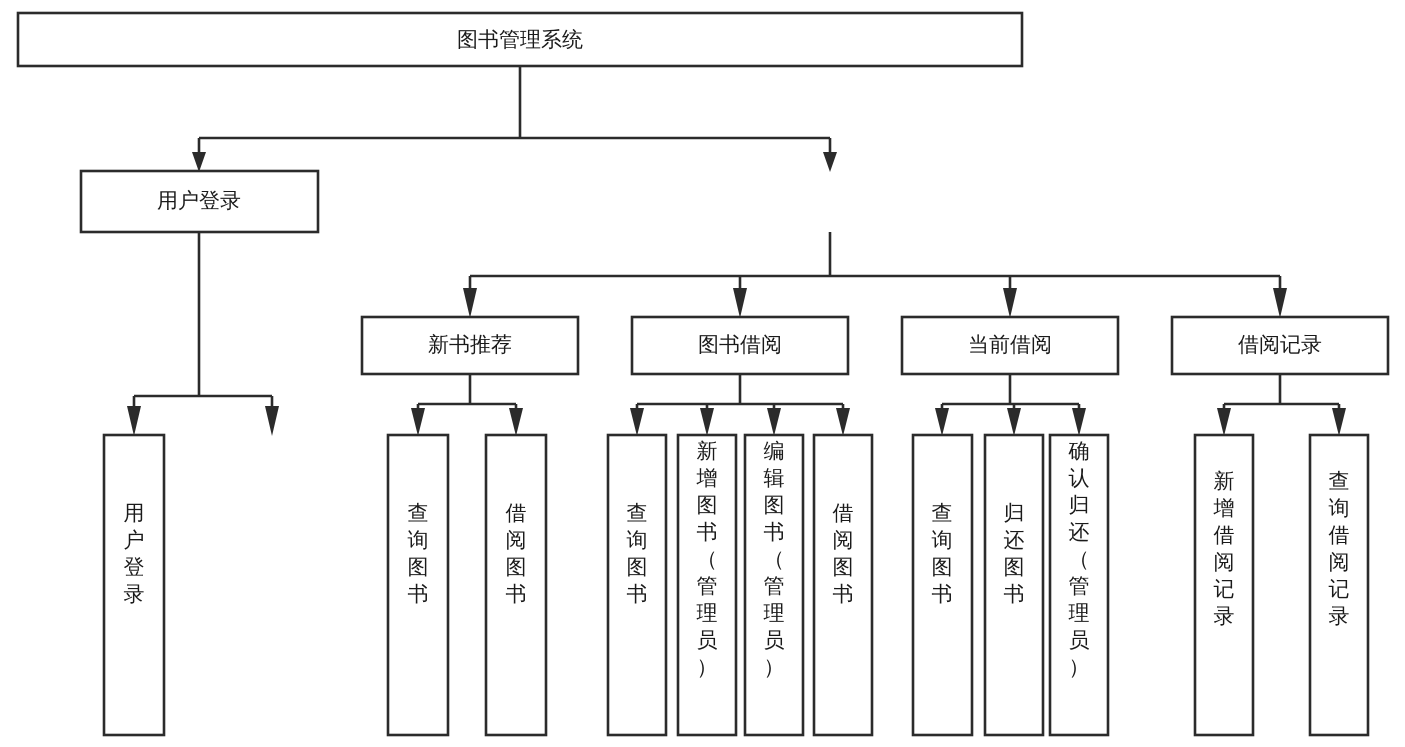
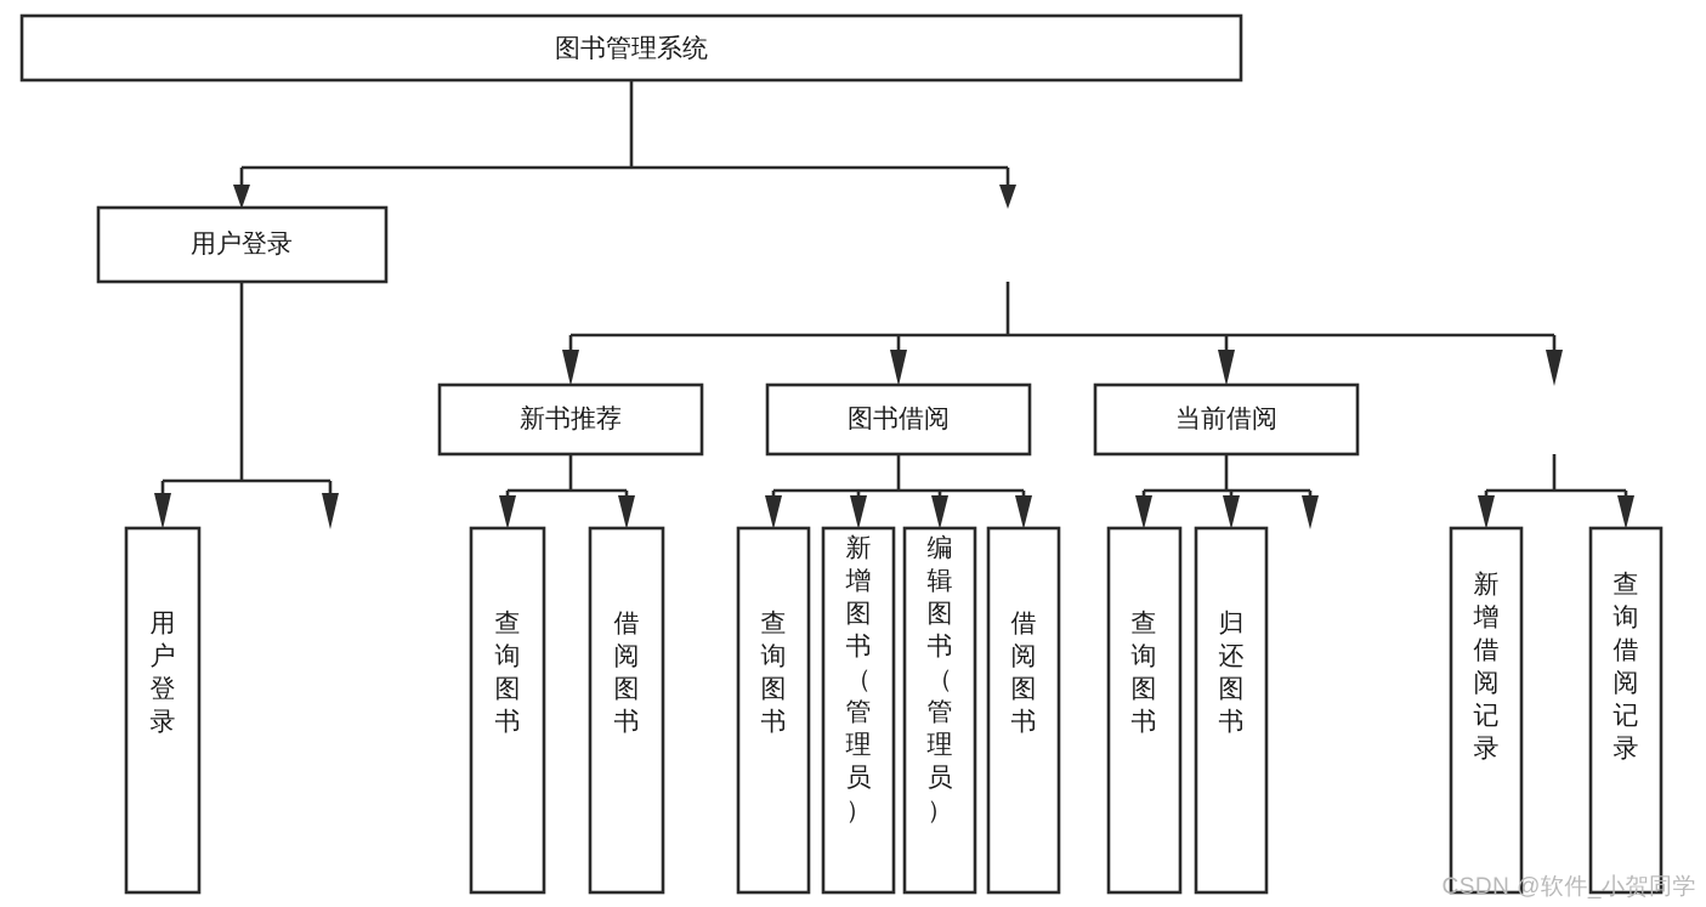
  图书管理系统
  用户登录
  新书推荐
  图书借阅
  当前借阅
- 借阅记录
  用户登录
  查询图书
  借阅图书
  查询图书
  新增图书（管理员）
  编辑图书（管理员）
  借阅图书
  查询图书
  归还图书
- 确认归还（管理员）
  新增借阅记录
  查询借阅记录
+ CSDN @软件_小贺同学
